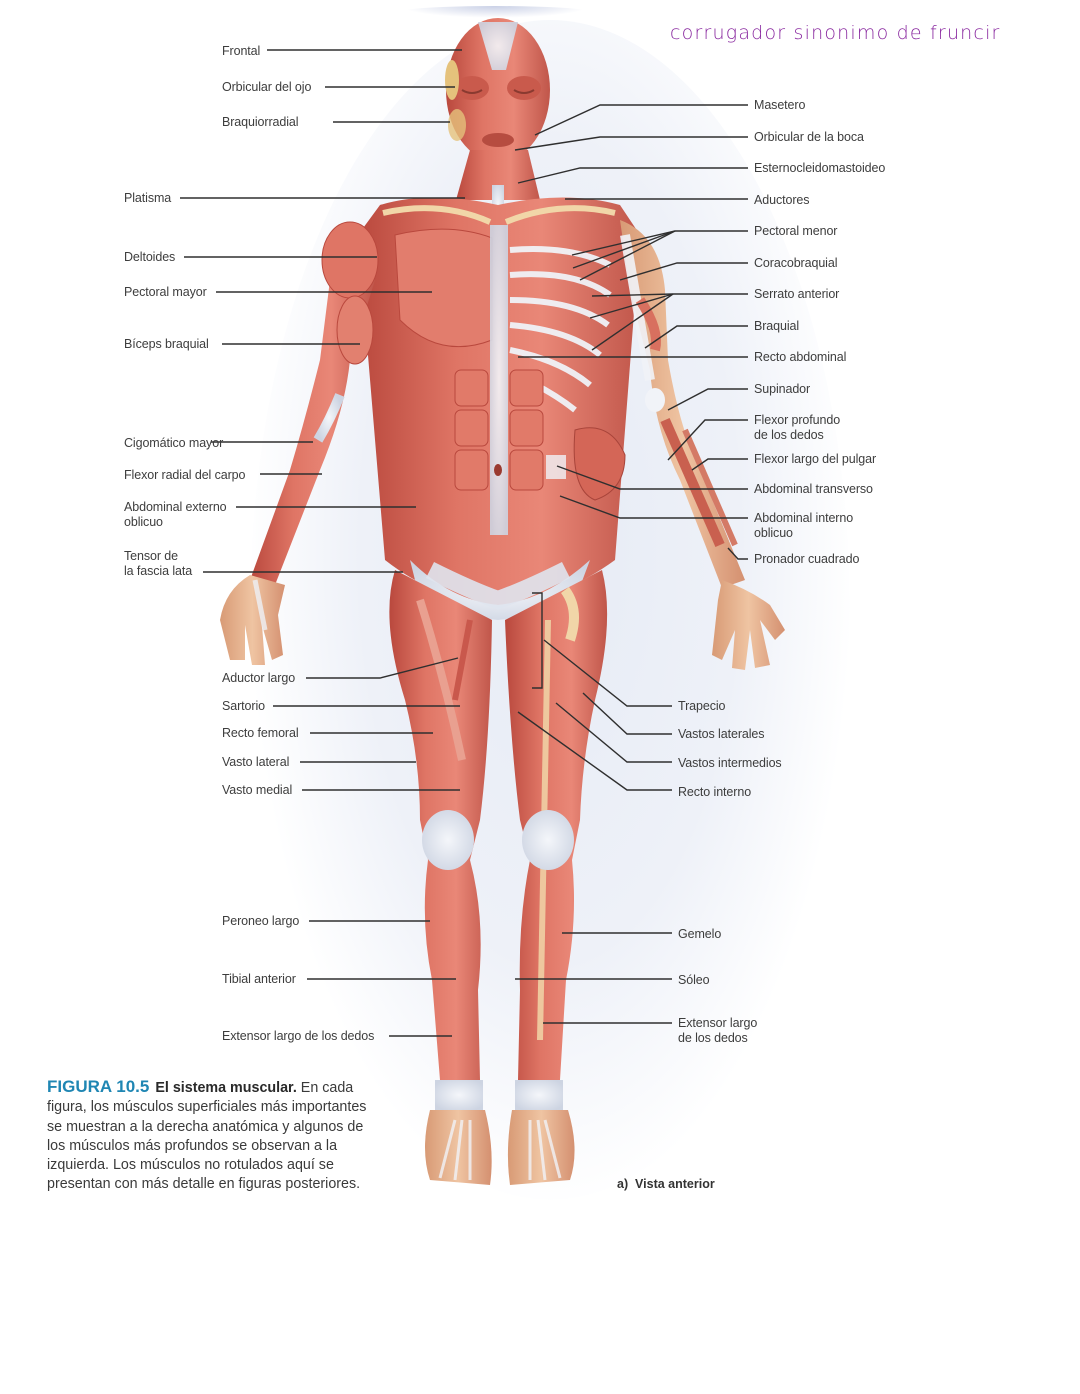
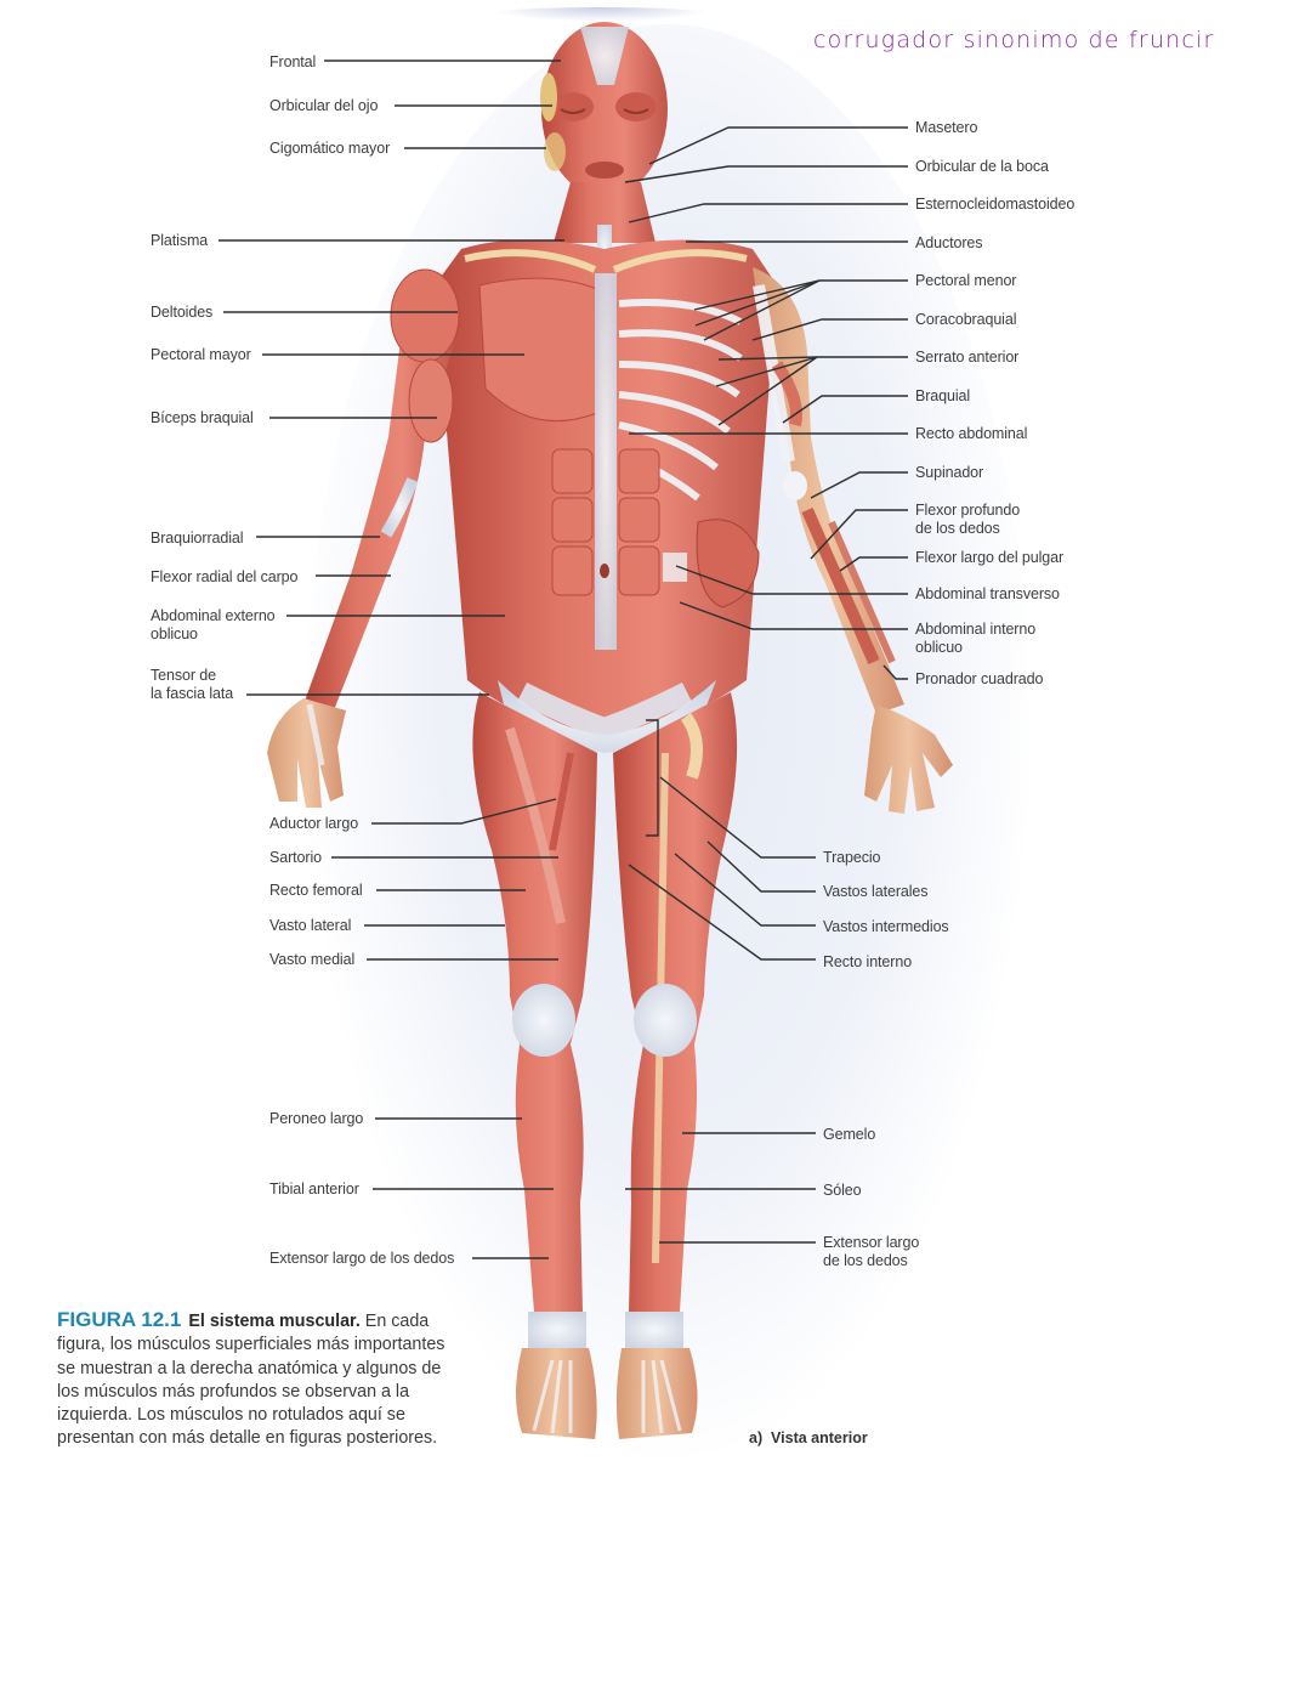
  Frontal
  Orbicular del ojo
- Braquiorradial
+ Cigomático mayor
  Platisma
  Deltoides
  Pectoral mayor
  Bíceps braquial
- Cigomático mayor
+ Braquiorradial
  Flexor radial del carpo
  Abdominal externo
  oblicuo
  Tensor de
  la fascia lata
  Aductor largo
  Sartorio
  Recto femoral
  Vasto lateral
  Vasto medial
  Peroneo largo
  Tibial anterior
  Extensor largo de los dedos
  Masetero
  Orbicular de la boca
  Esternocleidomastoideo
  Aductores
  Pectoral menor
  Coracobraquial
  Serrato anterior
  Braquial
  Recto abdominal
  Supinador
  Flexor profundo
  de los dedos
  Flexor largo del pulgar
  Abdominal transverso
  Abdominal interno
  oblicuo
  Pronador cuadrado
  Trapecio
  Vastos laterales
  Vastos intermedios
  Recto interno
  Gemelo
  Sóleo
  Extensor largo
  de los dedos
  corrugador sinonimo de fruncir
- FIGURA 10.5 El sistema muscular. En cada figura, los músculos superficiales más importantes se muestran a la derecha anatómica y algunos de los músculos más profundos se observan a la izquierda. Los músculos no rotulados aquí se presentan con más detalle en figuras posteriores.
+ FIGURA 12.1 El sistema muscular. En cada figura, los músculos superficiales más importantes se muestran a la derecha anatómica y algunos de los músculos más profundos se observan a la izquierda. Los músculos no rotulados aquí se presentan con más detalle en figuras posteriores.
  a) Vista anterior
